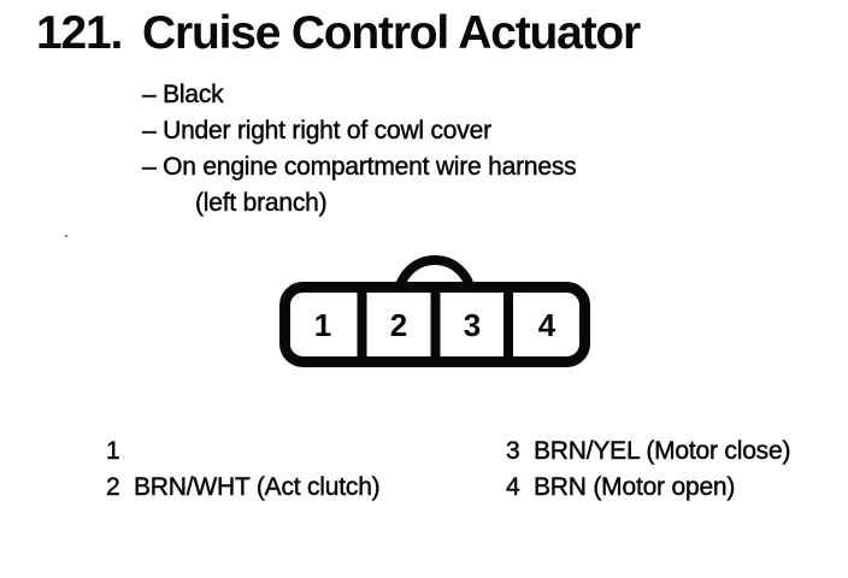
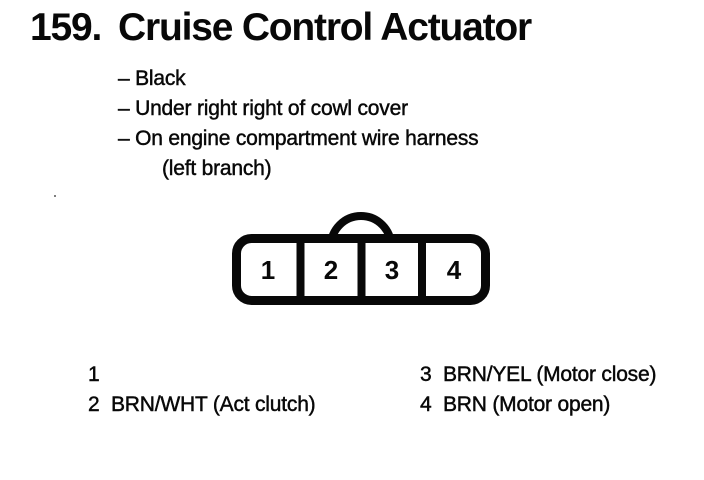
- 121. Cruise Control Actuator
+ 159. Cruise Control Actuator
  – Black
  – Under right right of cowl cover
  – On engine compartment wire harness
  (left branch)
  1
  2
  3
  4
  1
  2
  BRN/WHT (Act clutch)
  3
  BRN/YEL (Motor close)
  4
  BRN (Motor open)
